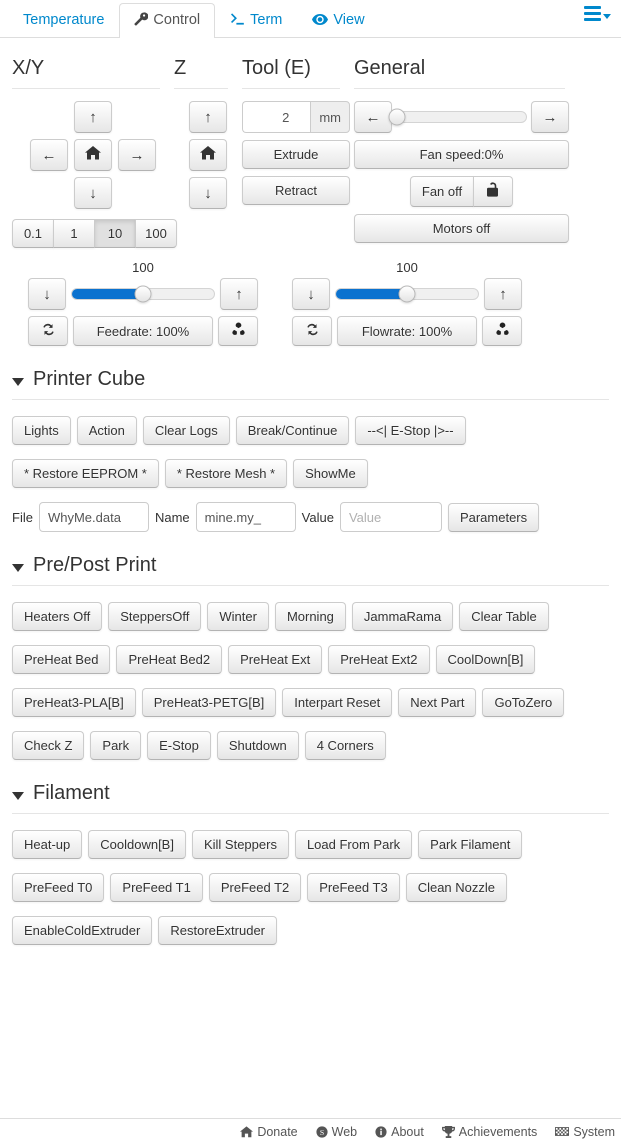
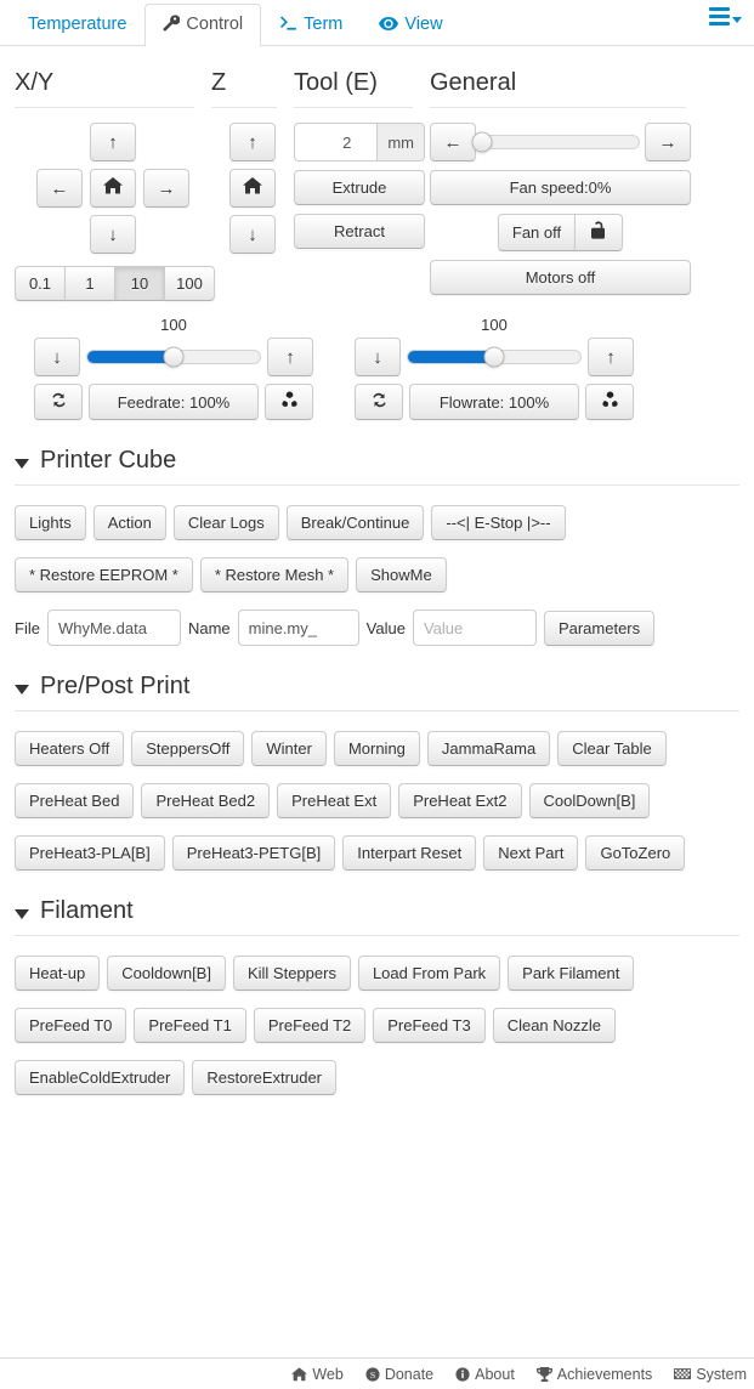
  Temperature
  Control
  Term
  View
  X/Y
  ↑
  ←
  →
  ↓
  0.1
  1
  10
  100
  Z
  ↑
  ↓
  Tool (E)
  mm
  Extrude Retract
  General
  ←
  →
  Fan speed:0%
  Fan off
  Motors off
  100
  ↓
  ↑
  Feedrate: 100%
  100
  ↓
  ↑
  Flowrate: 100%
  Printer Cube
  Lights
  Action
  Clear Logs
  Break/Continue
  --<| E-Stop |>--
  * Restore EEPROM *
  * Restore Mesh *
  ShowMe
  File
  WhyMe.data
  Name
  mine.my_
  Value
  Value
  Parameters
  Pre/Post Print
  Heaters Off
  SteppersOff
  Winter
  Morning
  JammaRama
  Clear Table
  PreHeat Bed
  PreHeat Bed2
  PreHeat Ext
  PreHeat Ext2
  CoolDown[B]
  PreHeat3-PLA[B]
  PreHeat3-PETG[B]
  Interpart Reset
  Next Part
  GoToZero
- Check Z
- Park
- E-Stop
- Shutdown
- 4 Corners
  Filament
  Heat-up
  Cooldown[B]
  Kill Steppers
  Load From Park
  Park Filament
  PreFeed T0
  PreFeed T1
  PreFeed T2
  PreFeed T3
  Clean Nozzle
  EnableColdExtruder
  RestoreExtruder
- Donate
+ Web
  S
- Web
+ Donate
  About
  Achievements
  System
